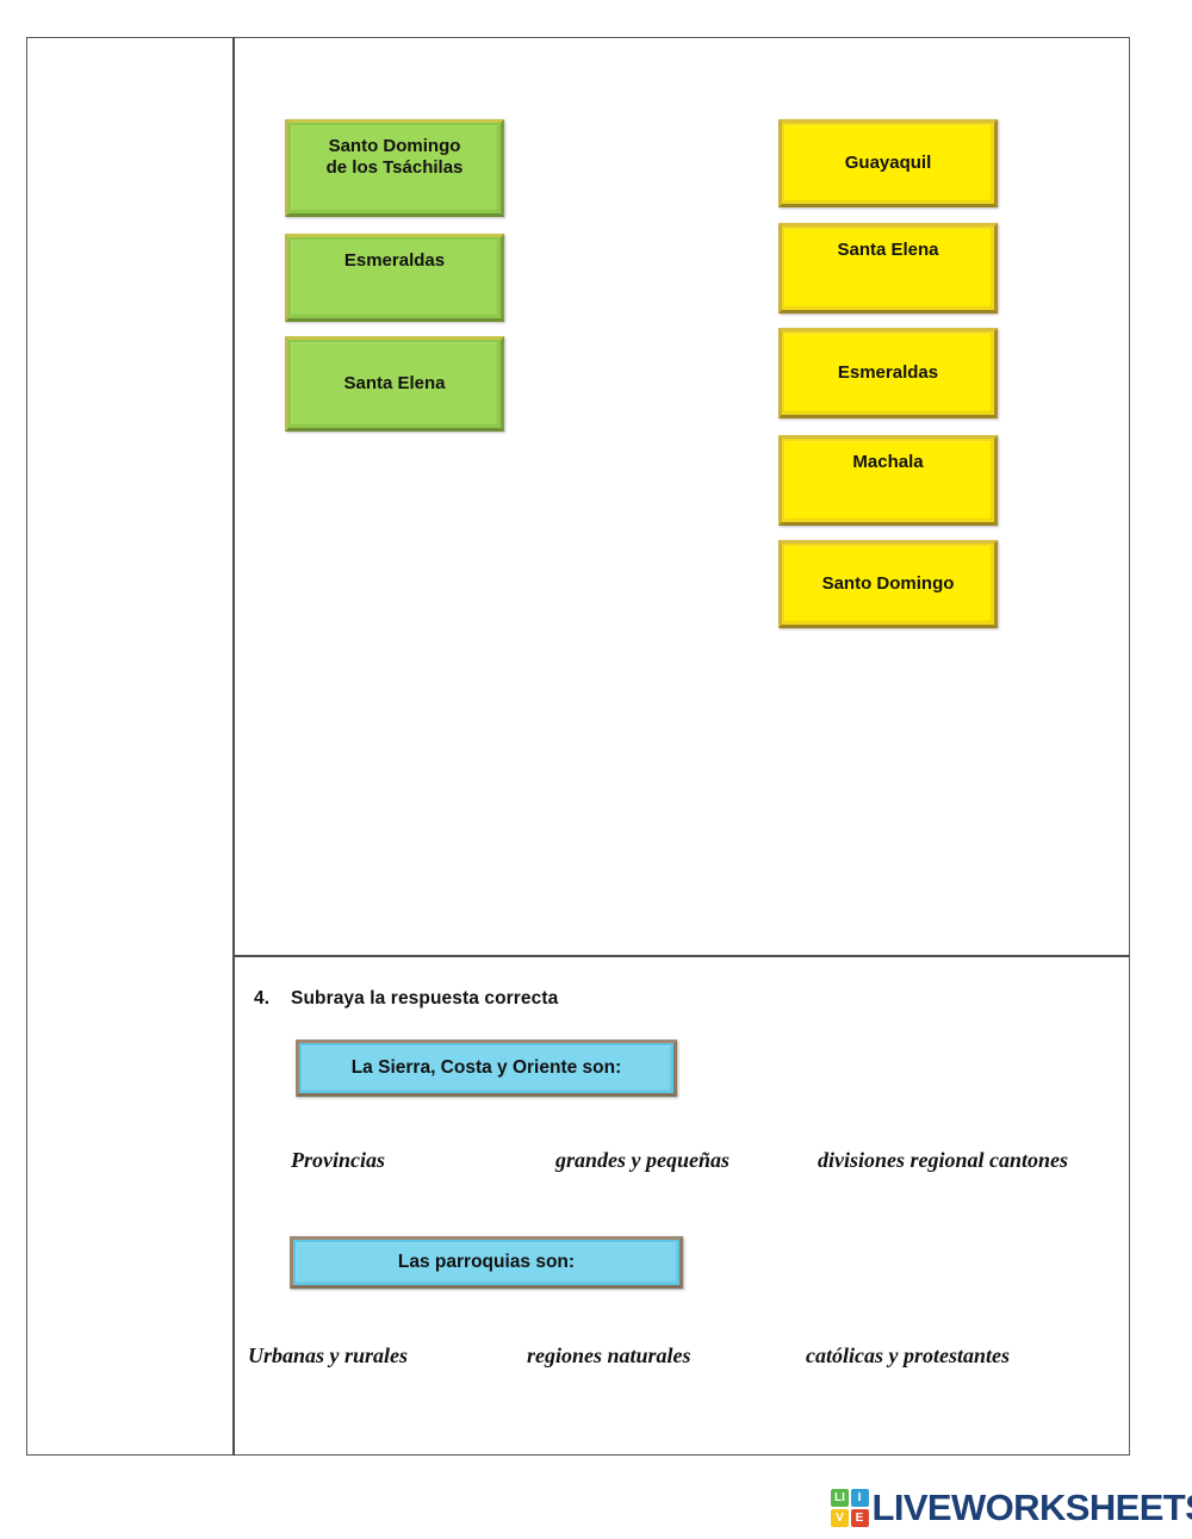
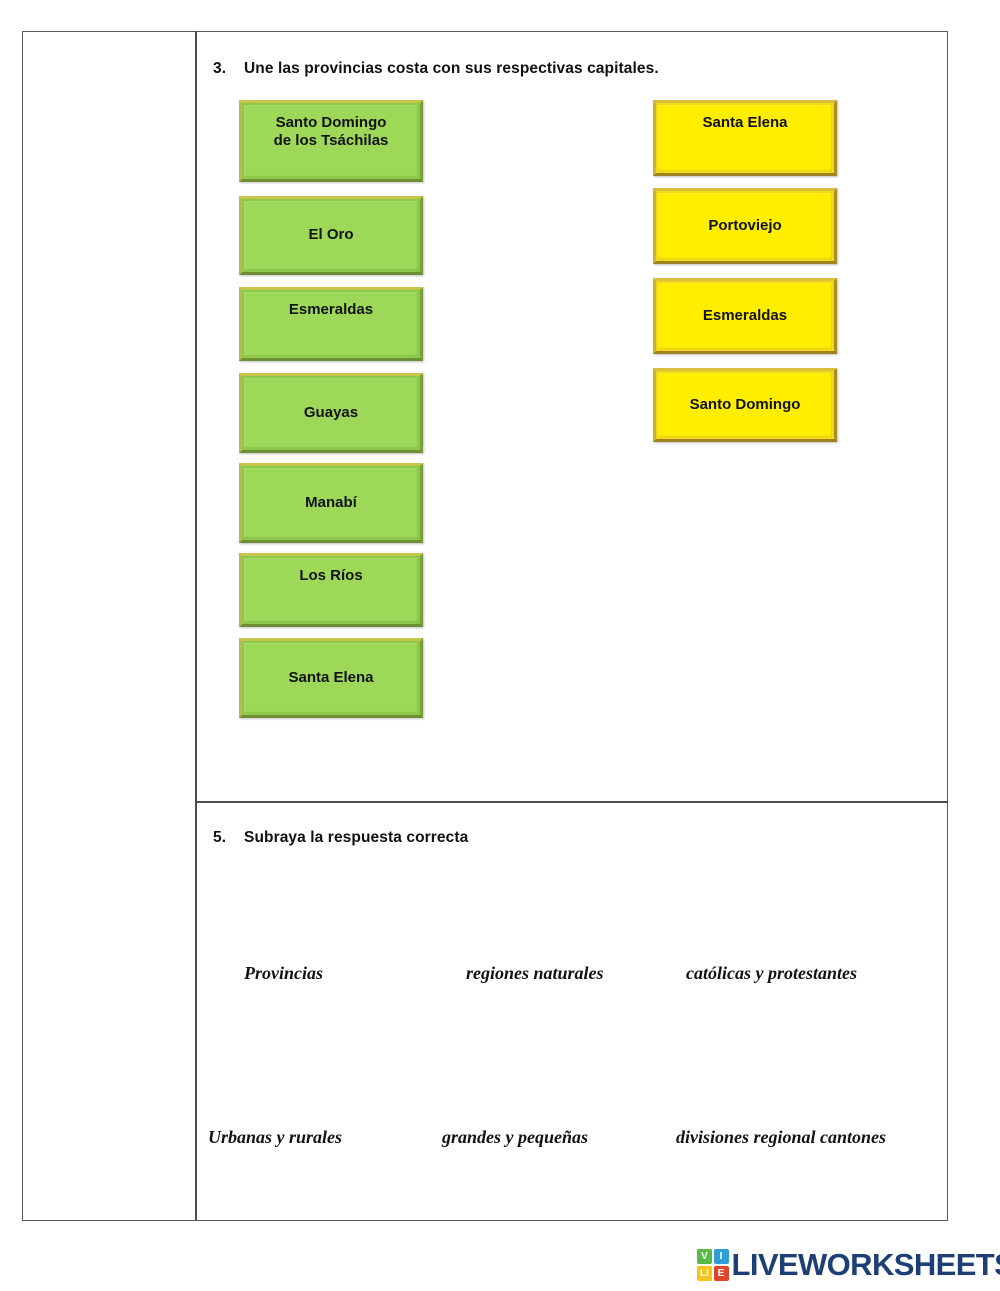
+ 3. Une las provincias costa con sus respectivas capitales.
  Santo Domingo
  de los Tsáchilas
+ El Oro
  Esmeraldas
+ Guayas
+ Manabí
+ Los Ríos
  Santa Elena
- Guayaquil
  Santa Elena
+ Portoviejo
  Esmeraldas
- Machala
  Santo Domingo
- 4. Subraya la respuesta correcta
+ 5. Subraya la respuesta correcta
- La Sierra, Costa y Oriente son:
  Provincias
- grandes y pequeñas
+ regiones naturales
- divisiones regional cantones
+ católicas y protestantes
- Las parroquias son:
  Urbanas y rurales
- regiones naturales
+ grandes y pequeñas
- católicas y protestantes
+ divisiones regional cantones
- LI
+ V
  I
- V
+ LI
  E
  LIVEWORKSHEET
